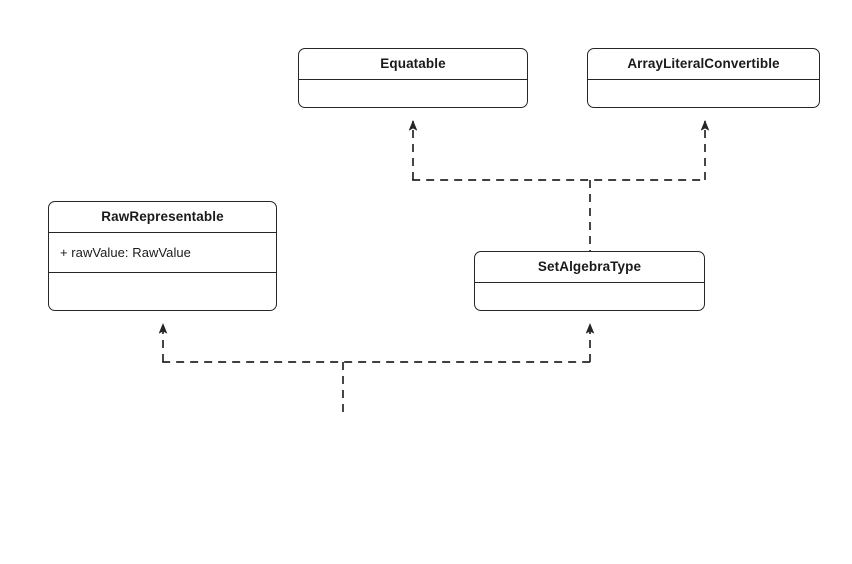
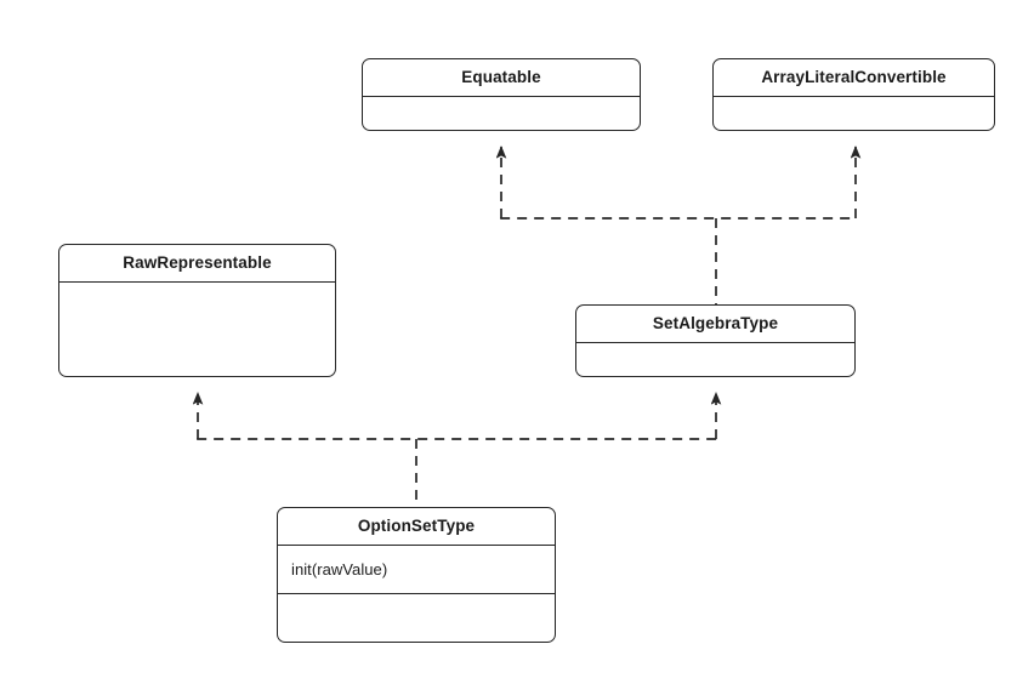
  Equatable
  ArrayLiteralConvertible
  RawRepresentable
- + rawValue: RawValue
  SetAlgebraType
+ OptionSetType
+ init(rawValue)
